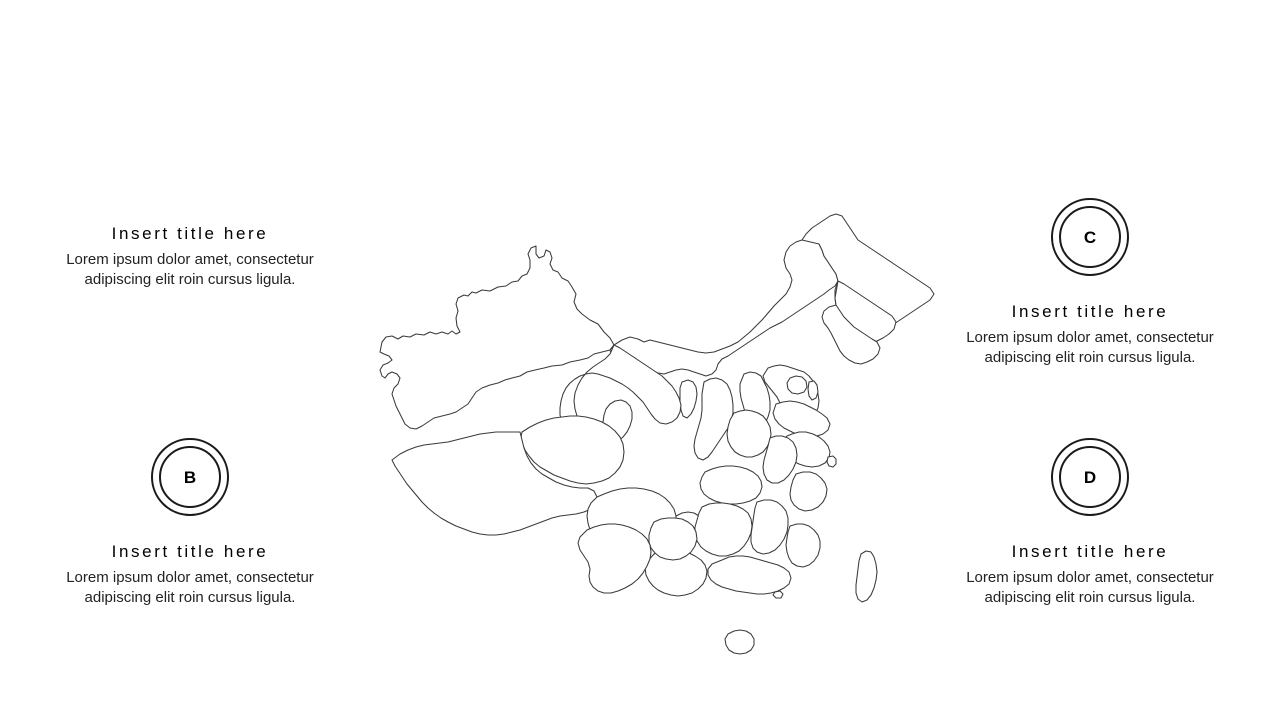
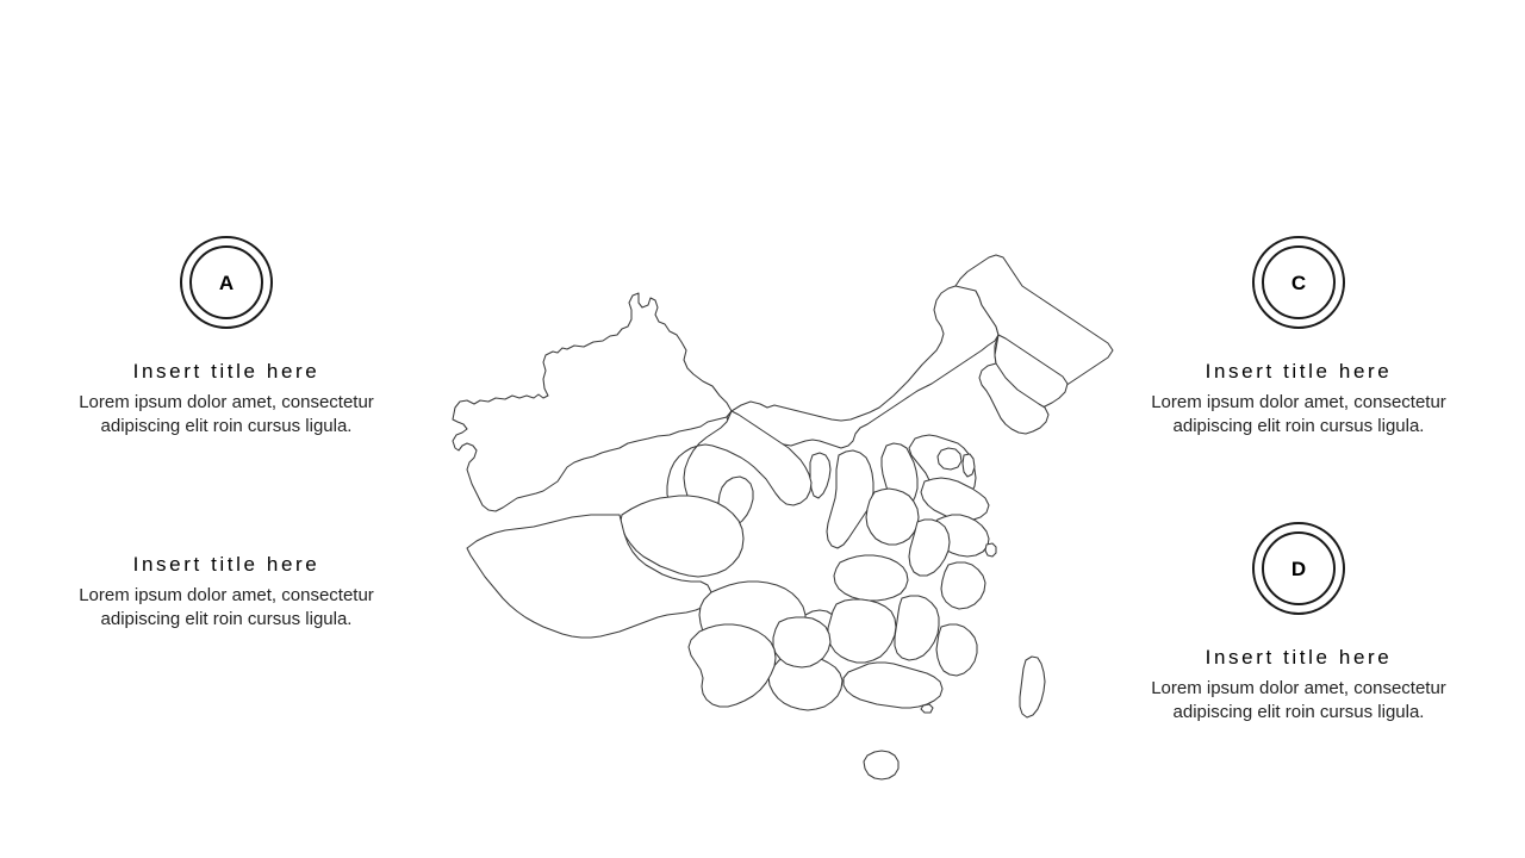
+ A
  Insert title here
  Lorem ipsum dolor amet, consectetur adipiscing elit roin cursus ligula.
- B
  Insert title here
  Lorem ipsum dolor amet, consectetur adipiscing elit roin cursus ligula.
  C
  Insert title here
  Lorem ipsum dolor amet, consectetur adipiscing elit roin cursus ligula.
  D
  Insert title here
  Lorem ipsum dolor amet, consectetur adipiscing elit roin cursus ligula.
